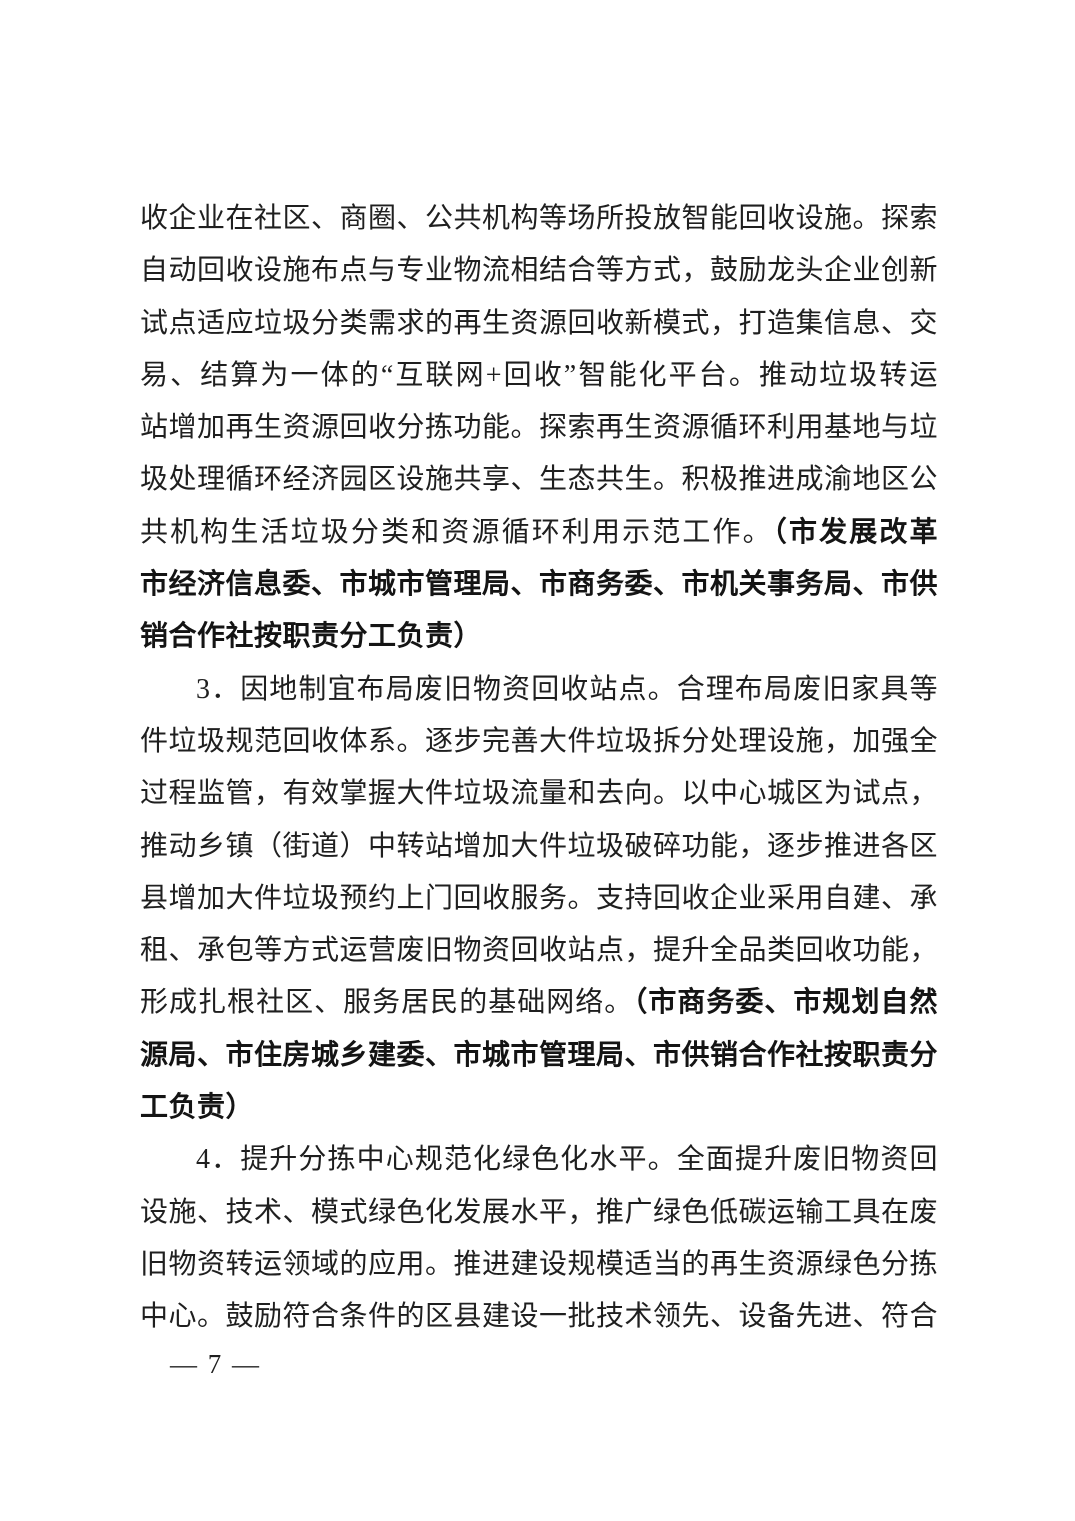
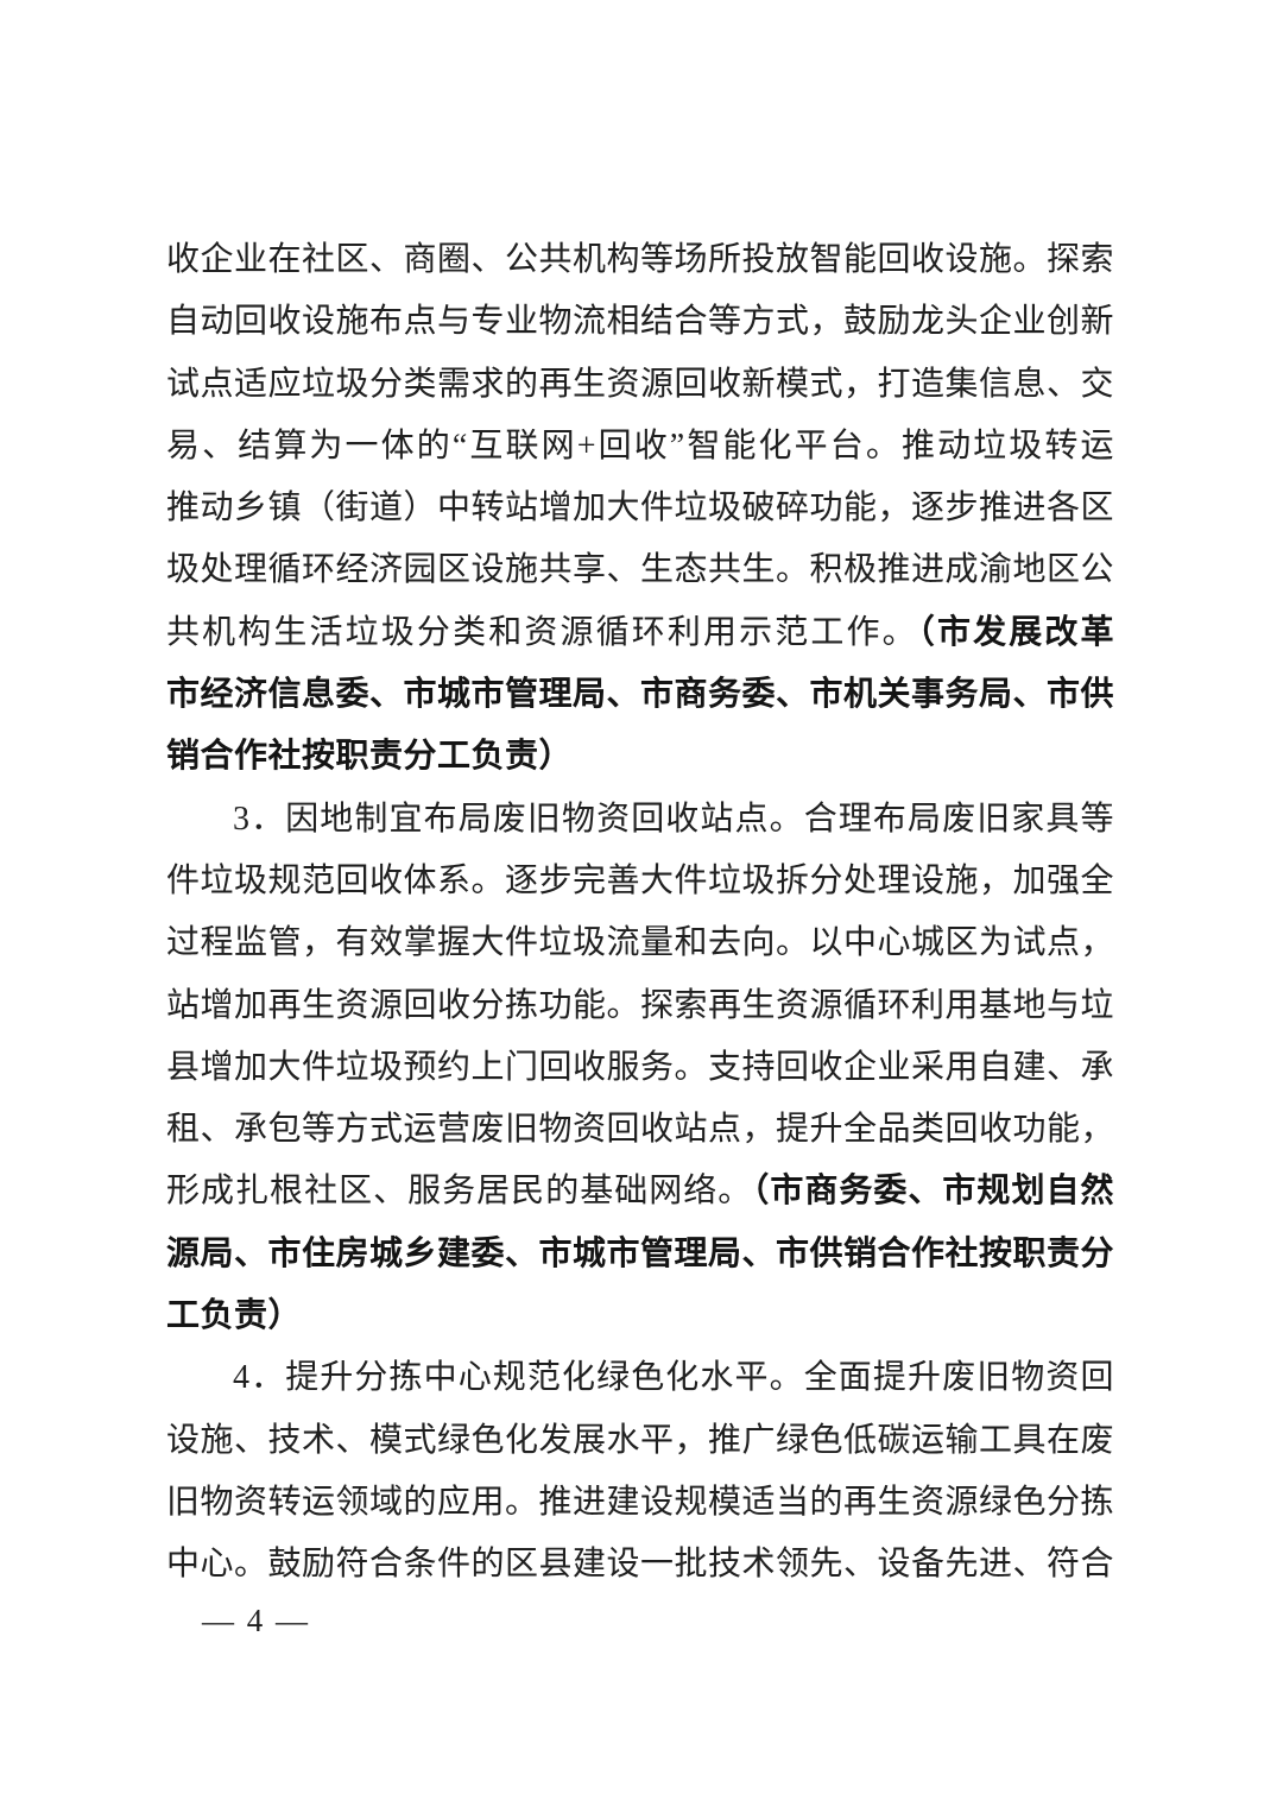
  收企业在社区、商圈、公共机构等场所投放智能回收设施。探索
  自动回收设施布点与专业物流相结合等方式，鼓励龙头企业创新
  试点适应垃圾分类需求的再生资源回收新模式，打造集信息、交
  易、结算为一体的“互联网+回收”智能化平台。推动垃圾转运
- 站增加再生资源回收分拣功能。探索再生资源循环利用基地与垃
+ 推动乡镇（街道）中转站增加大件垃圾破碎功能，逐步推进各区
  圾处理循环经济园区设施共享、生态共生。积极推进成渝地区公
  共机构生活垃圾分类和资源循环利用示范工作。（市发展改革
  市经济信息委、市城市管理局、市商务委、市机关事务局、市供
  销合作社按职责分工负责）
  3．因地制宜布局废旧物资回收站点。合理布局废旧家具等
  件垃圾规范回收体系。逐步完善大件垃圾拆分处理设施，加强全
  过程监管，有效掌握大件垃圾流量和去向。以中心城区为试点，
- 推动乡镇（街道）中转站增加大件垃圾破碎功能，逐步推进各区
+ 站增加再生资源回收分拣功能。探索再生资源循环利用基地与垃
  县增加大件垃圾预约上门回收服务。支持回收企业采用自建、承
  租、承包等方式运营废旧物资回收站点，提升全品类回收功能，
  形成扎根社区、服务居民的基础网络。（市商务委、市规划自然
  源局、市住房城乡建委、市城市管理局、市供销合作社按职责分
  工负责）
  4．提升分拣中心规范化绿色化水平。全面提升废旧物资回
  设施、技术、模式绿色化发展水平，推广绿色低碳运输工具在废
  旧物资转运领域的应用。推进建设规模适当的再生资源绿色分拣
  中心。鼓励符合条件的区县建设一批技术领先、设备先进、符合
- — 7 —
+ — 4 —
